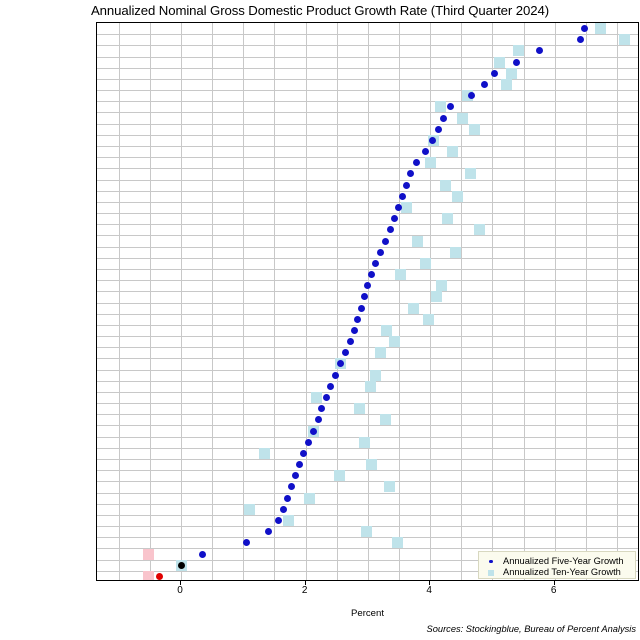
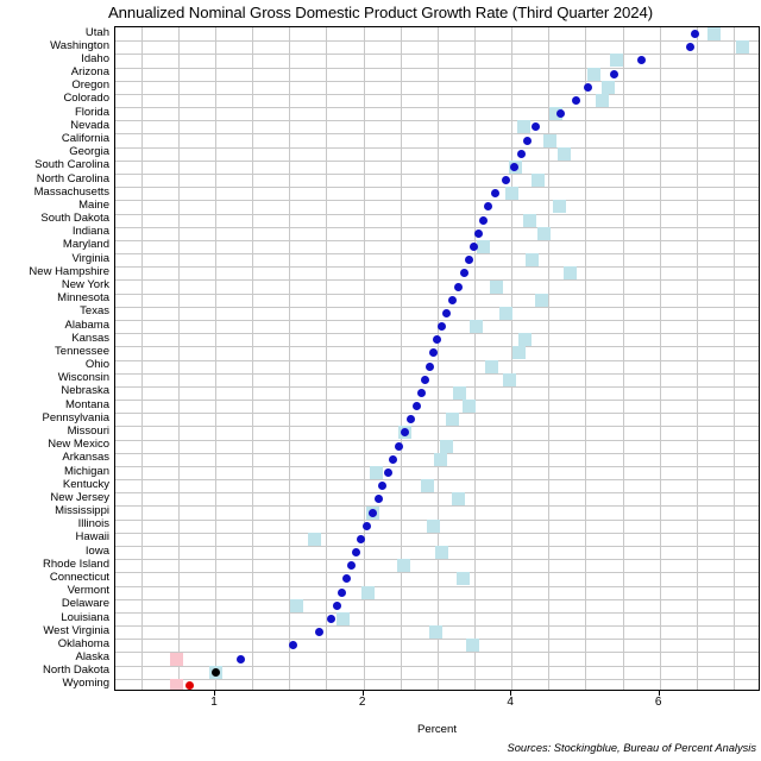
  Annualized Nominal Gross Domestic Product Growth Rate (Third Quarter 2024)
+ Utah
+ Washington
+ Idaho
+ Arizona
+ Oregon
+ Colorado
+ Florida
+ Nevada
+ California
+ Georgia
+ South Carolina
+ North Carolina
+ Massachusetts
+ Maine
+ South Dakota
+ Indiana
+ Maryland
+ Virginia
+ New Hampshire
+ New York
+ Minnesota
+ Texas
+ Alabama
+ Kansas
+ Tennessee
+ Ohio
+ Wisconsin
+ Nebraska
+ Montana
+ Pennsylvania
+ Missouri
+ New Mexico
+ Arkansas
+ Michigan
+ Kentucky
+ New Jersey
+ Mississippi
+ Illinois
+ Hawaii
+ Iowa
+ Rhode Island
+ Connecticut
+ Vermont
+ Delaware
+ Louisiana
+ West Virginia
+ Oklahoma
+ Alaska
+ North Dakota
+ Wyoming
- 0
+ 1
  2
  4
  6
  Percent
  Sources: Stockingblue, Bureau of Percent Analysis
- Annualized Five-Year Growth
- Annualized Ten-Year Growth
